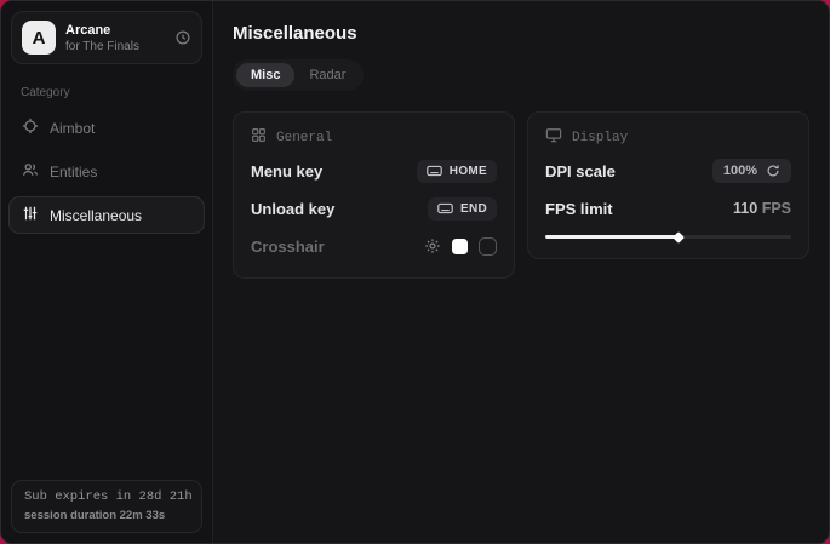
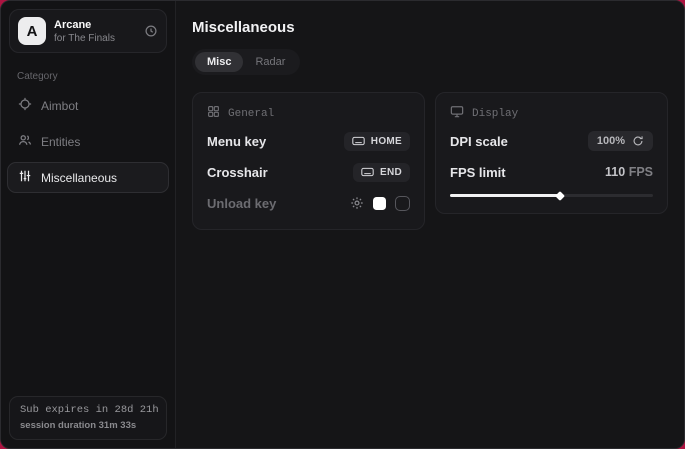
  A
  Arcane
  for The Finals
  Category
  Aimbot
  Entities
  Miscellaneous
  Sub expires in 28d 21h
- session duration 22m 33s
+ session duration 31m 33s
  Miscellaneous
  Misc
  Radar
  General
  Menu key
  HOME
- Unload key
+ Crosshair
  END
- Crosshair
+ Unload key
  Display
  DPI scale
  100%
  FPS limit
  110 FPS
